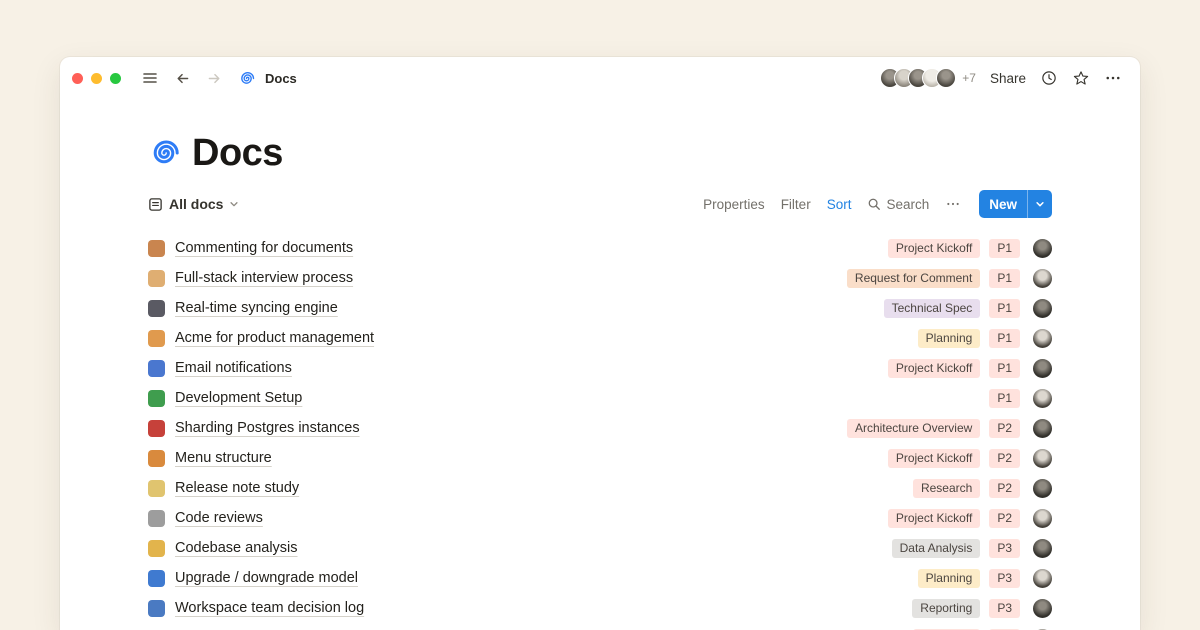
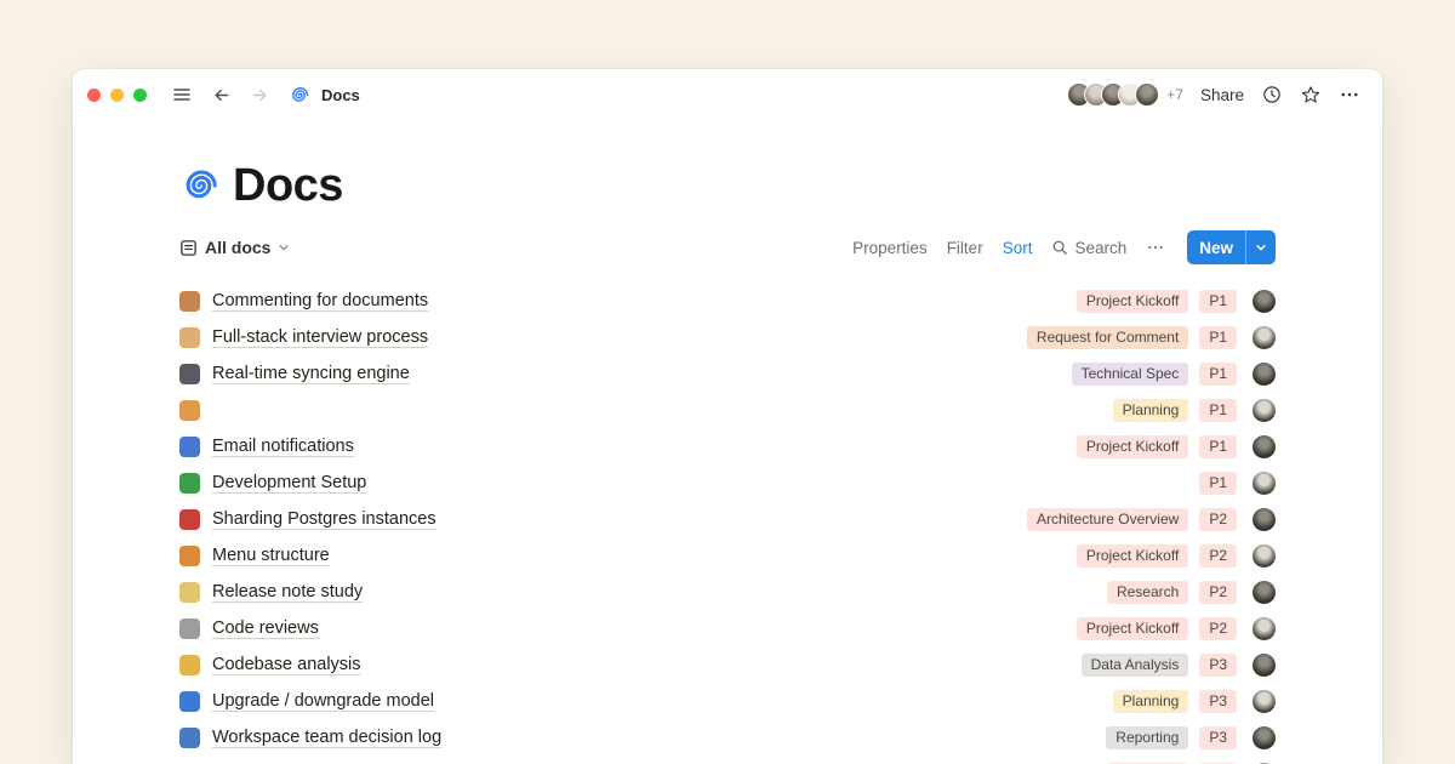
  Docs
  +7
  Share
  Docs
  All docs
  Properties
  Filter
  Sort
  Search
  New
  Commenting for documents
  Project Kickoff
  P1
  Full-stack interview process
  Request for Comment
  P1
  Real-time syncing engine
  Technical Spec
  P1
- Acme for product management
  Planning
  P1
  Email notifications
  Project Kickoff
  P1
  Development Setup
  P1
  Sharding Postgres instances
  Architecture Overview
  P2
  Menu structure
  Project Kickoff
  P2
  Release note study
  Research
  P2
  Code reviews
  Project Kickoff
  P2
  Codebase analysis
  Data Analysis
  P3
  Upgrade / downgrade model
  Planning
  P3
  Workspace team decision log
  Reporting
  P3
